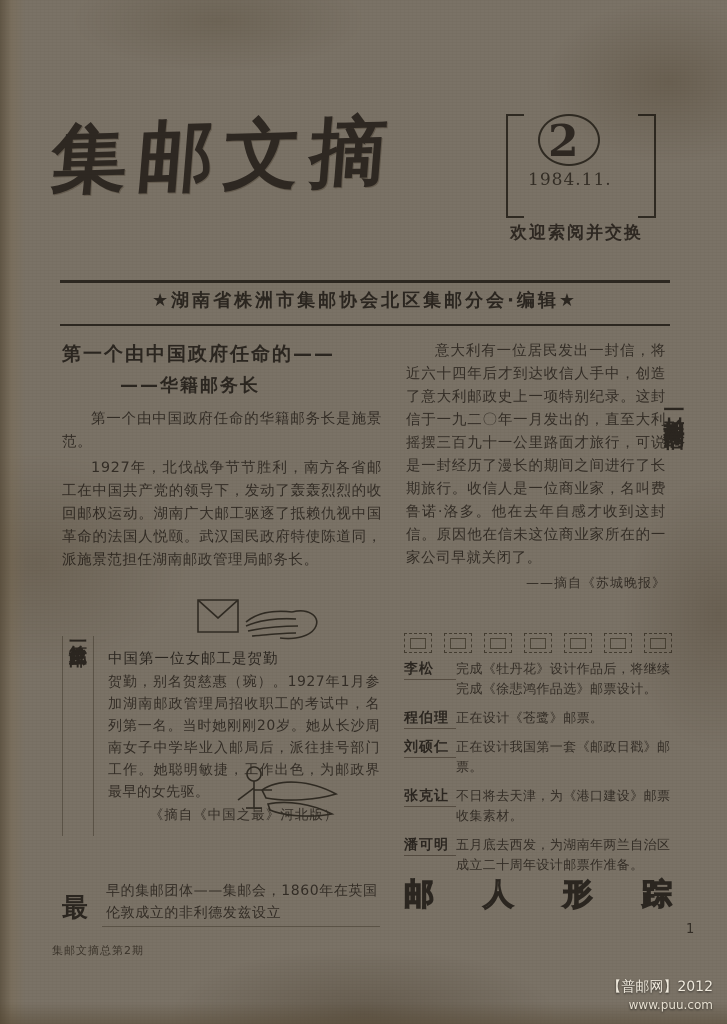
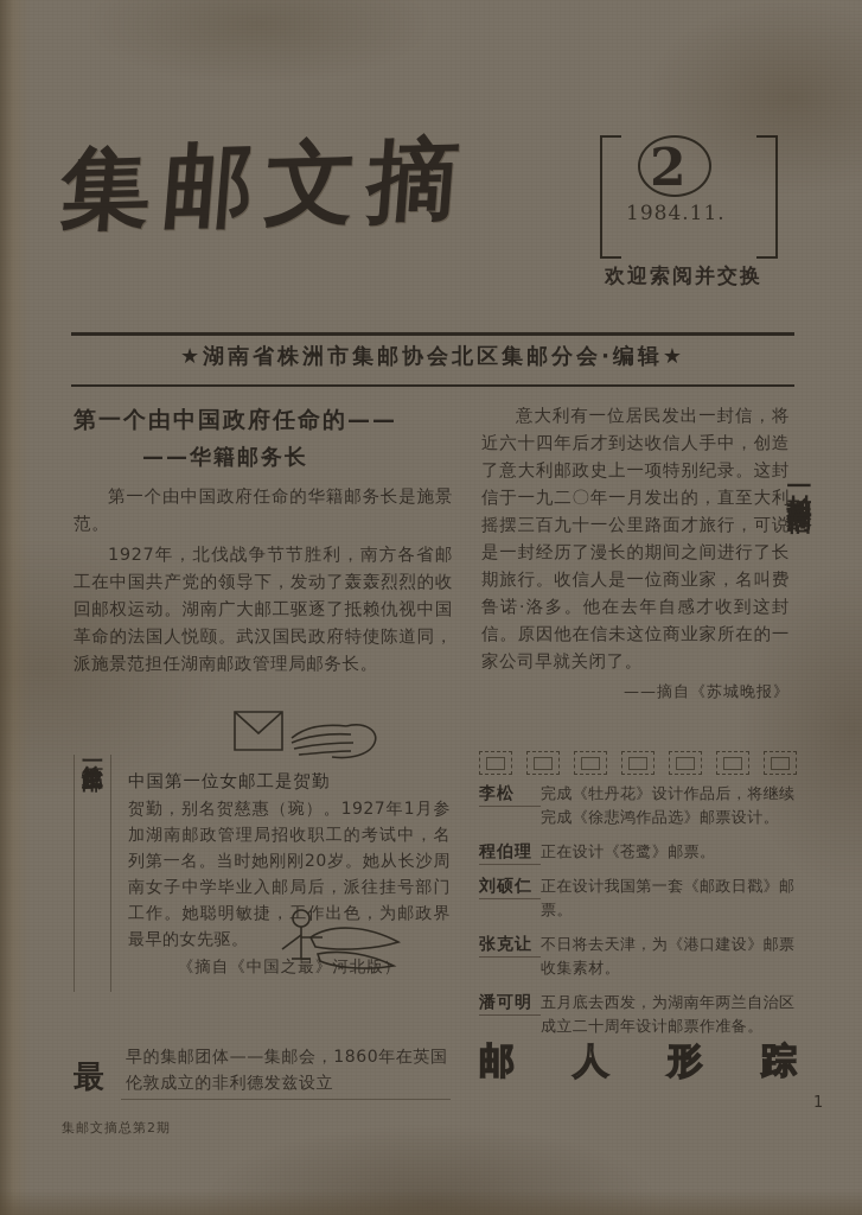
- 【普邮网】2012
- www.puu.com
